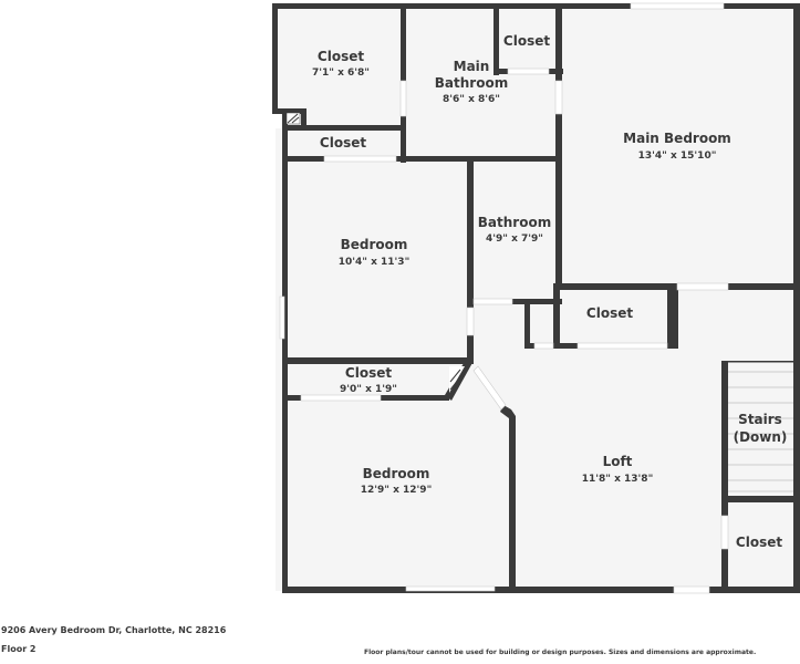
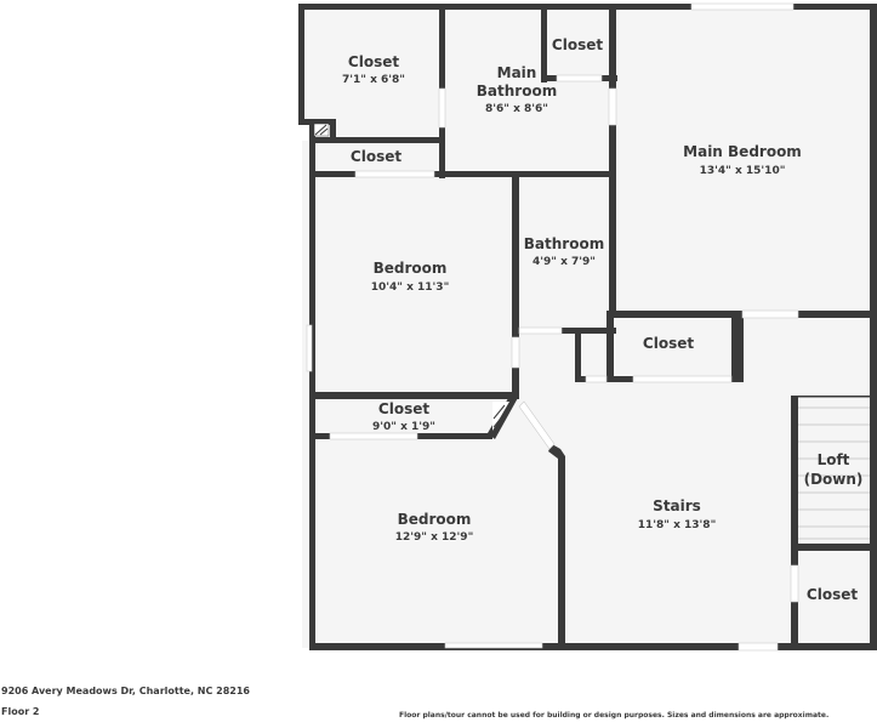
  Closet
  7'1" x 6'8"
  Main
  Bathroom
  8'6" x 8'6"
  Closet
  Main Bedroom
  13'4" x 15'10"
  Closet
  Bedroom
  10'4" x 11'3"
  Bathroom
  4'9" x 7'9"
  Closet
  Closet
  9'0" x 1'9"
  Bedroom
  12'9" x 12'9"
- Loft
+ Stairs
  11'8" x 13'8"
- Stairs
+ Loft
  (Down)
  Closet
- 9206 Avery Bedroom Dr, Charlotte, NC 28216
+ 9206 Avery Meadows Dr, Charlotte, NC 28216
  Floor 2
